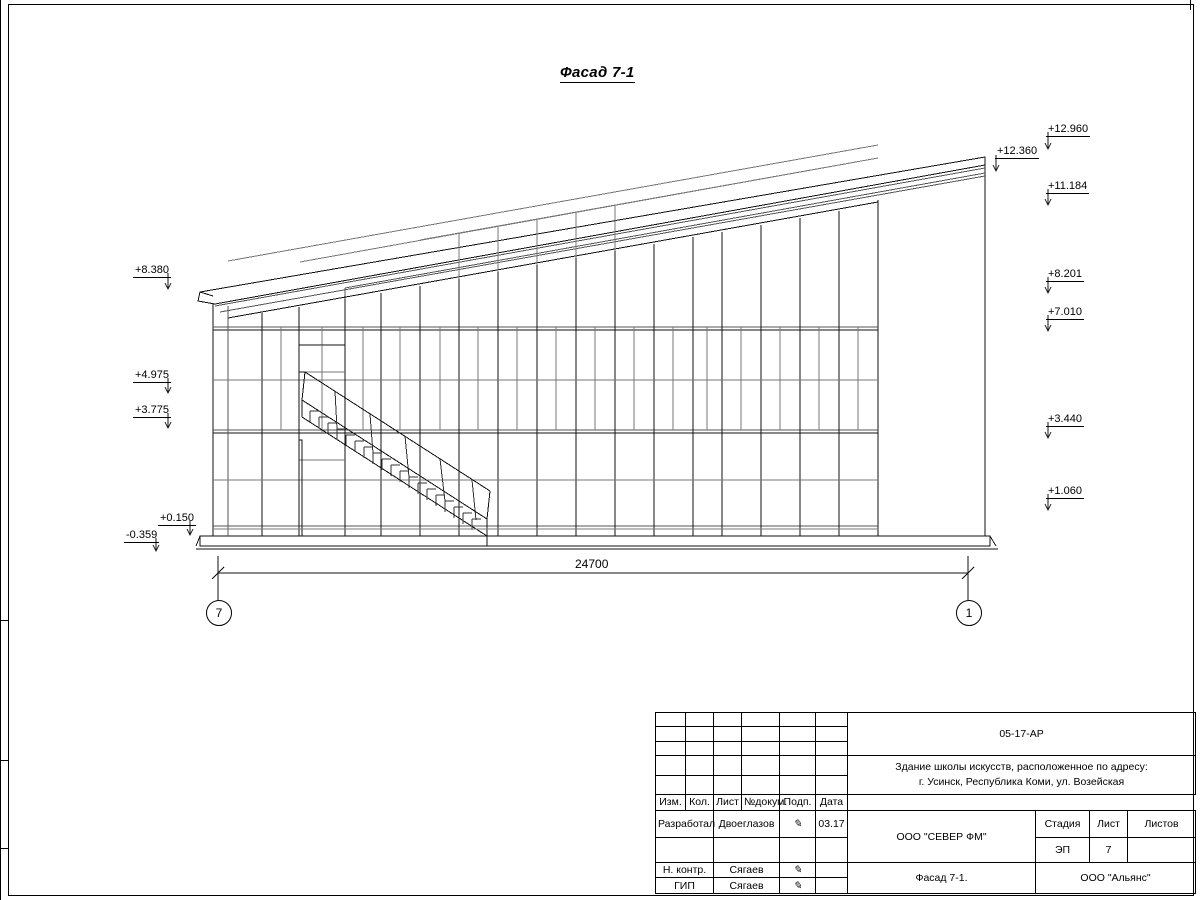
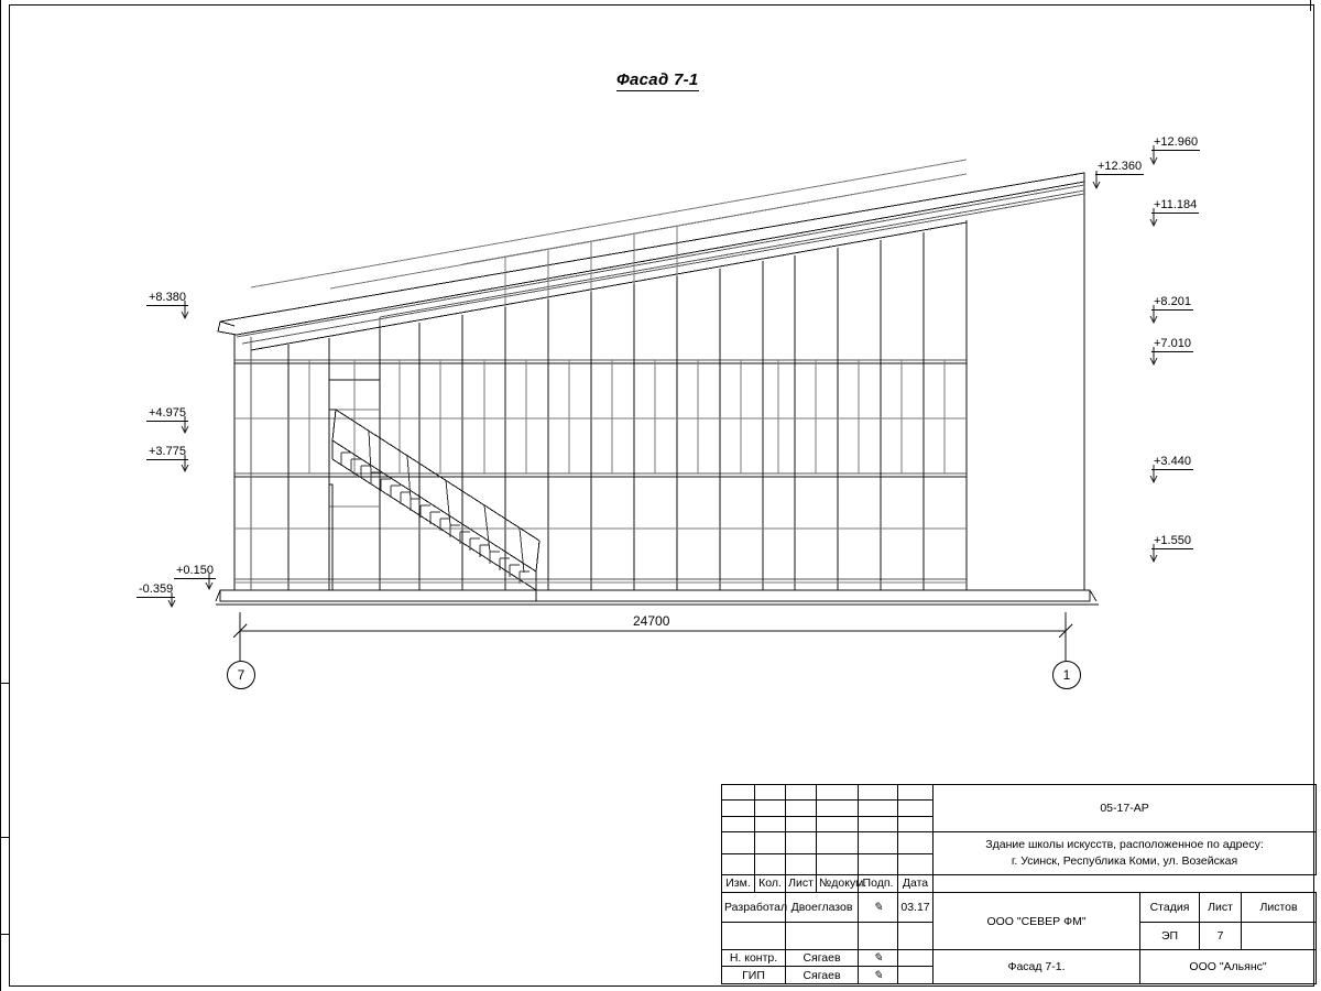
  Фасад 7-1
  +8.380
  +4.975
  +3.775
  +0.150
  -0.359
  +12.960
  +12.360
  +11.184
  +8.201
  +7.010
  +3.440
- +1.060
+ +1.550
  24700
  7
  1
  						05-17-АР
  						Здание школы искусств, расположенное по адресу: г. Усинск, Республика Коми, ул. Возейская
  Изм.	Кол.	Лист	№докум	Подп.	Дата
  Разработал	Двоеглазов	✎	03.17	ООО "СЕВЕР ФМ"	Стадия	Лист	Листов
  				ЭП	7
  Н. контр.	Сягаев	✎		Фасад 7-1.	ООО "Альянс"
  ГИП	Сягаев	✎
